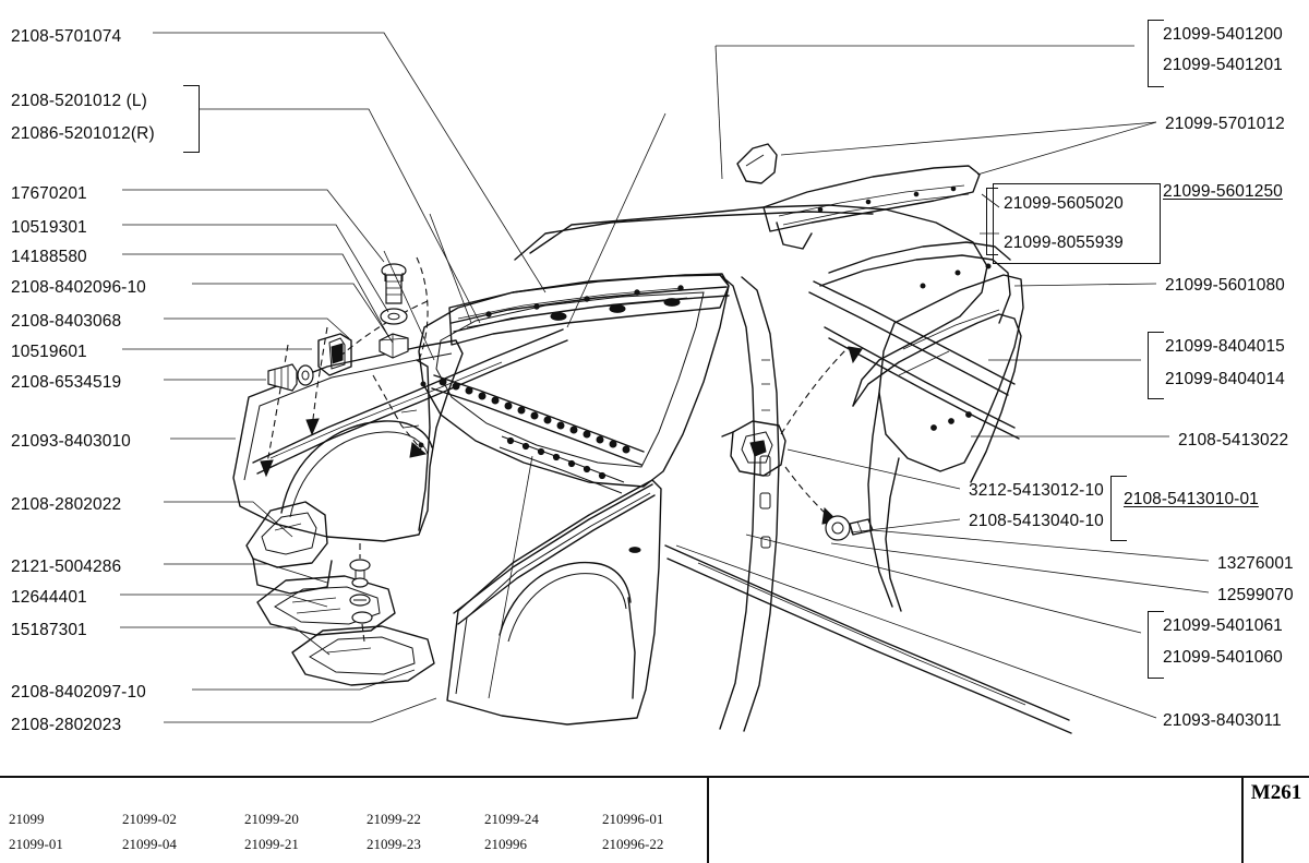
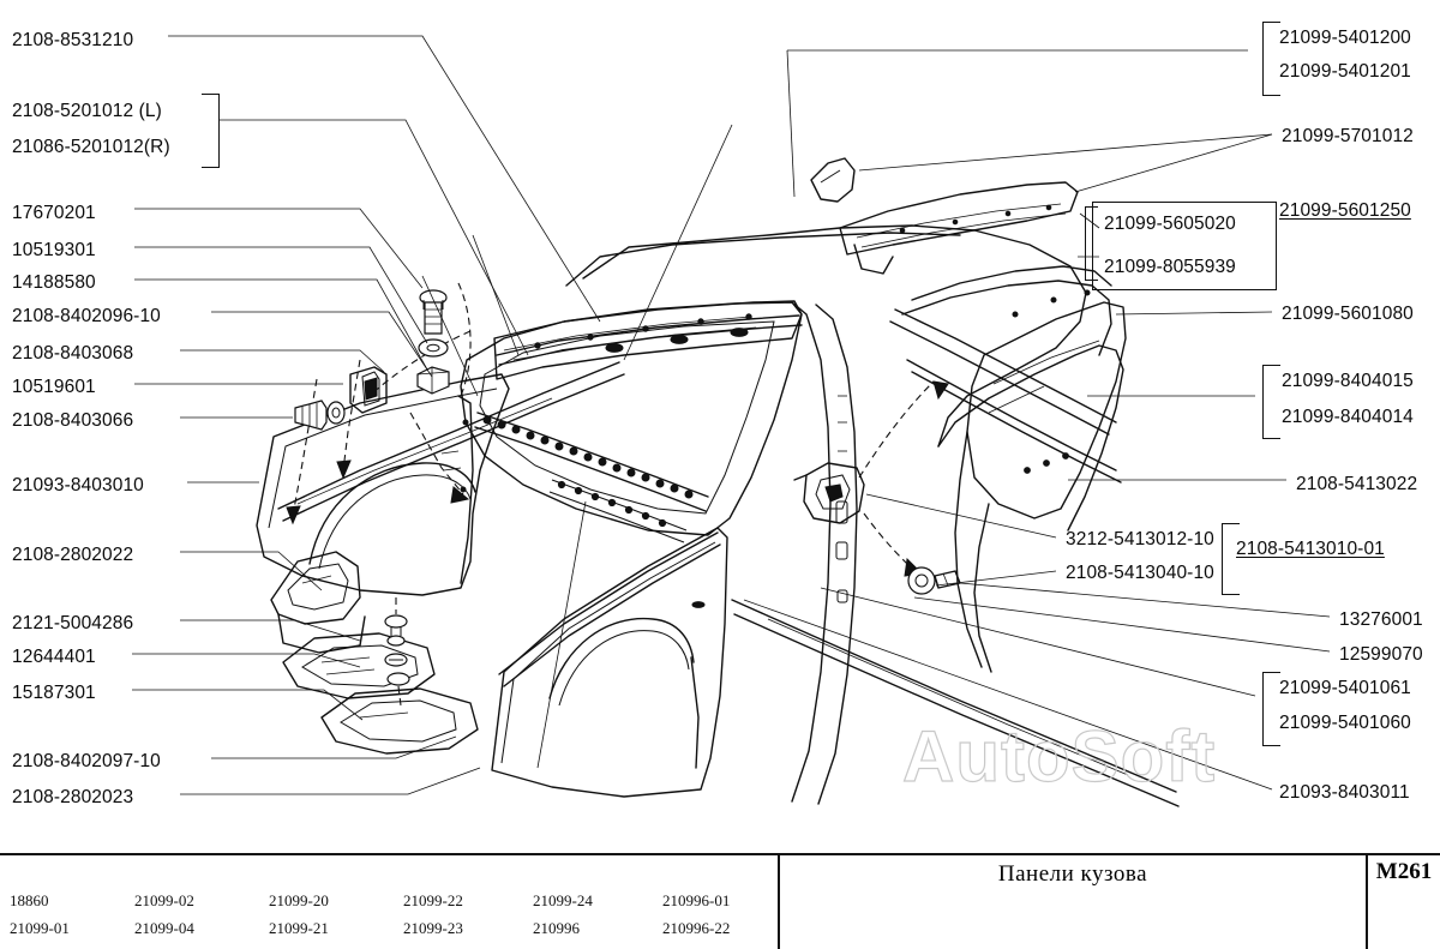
- 2108-5701074
+ 2108-8531210
  2108-5201012 (L)
  21086-5201012(R)
  17670201
  10519301
  14188580
  2108-8402096-10
  2108-8403068
  10519601
- 2108-6534519
+ 2108-8403066
  21093-8403010
  2108-2802022
  2121-5004286
  12644401
  15187301
  2108-8402097-10
  2108-2802023
  21099-5401200
  21099-5401201
  21099-5701012
  21099-5605020
  21099-8055939
  21099-5601250
  21099-5601080
  21099-8404015
  21099-8404014
  2108-5413022
  3212-5413012-10
  2108-5413040-10
  2108-5413010-01
  13276001
  12599070
  21099-5401061
  21099-5401060
  21093-8403011
+ AutoSoft
- 21099
+ 18860
  21099-01
  21099-02
  21099-04
  21099-20
  21099-21
  21099-22
  21099-23
  21099-24
  210996
  210996-01
  210996-22
+ Панели кузова
  M261
